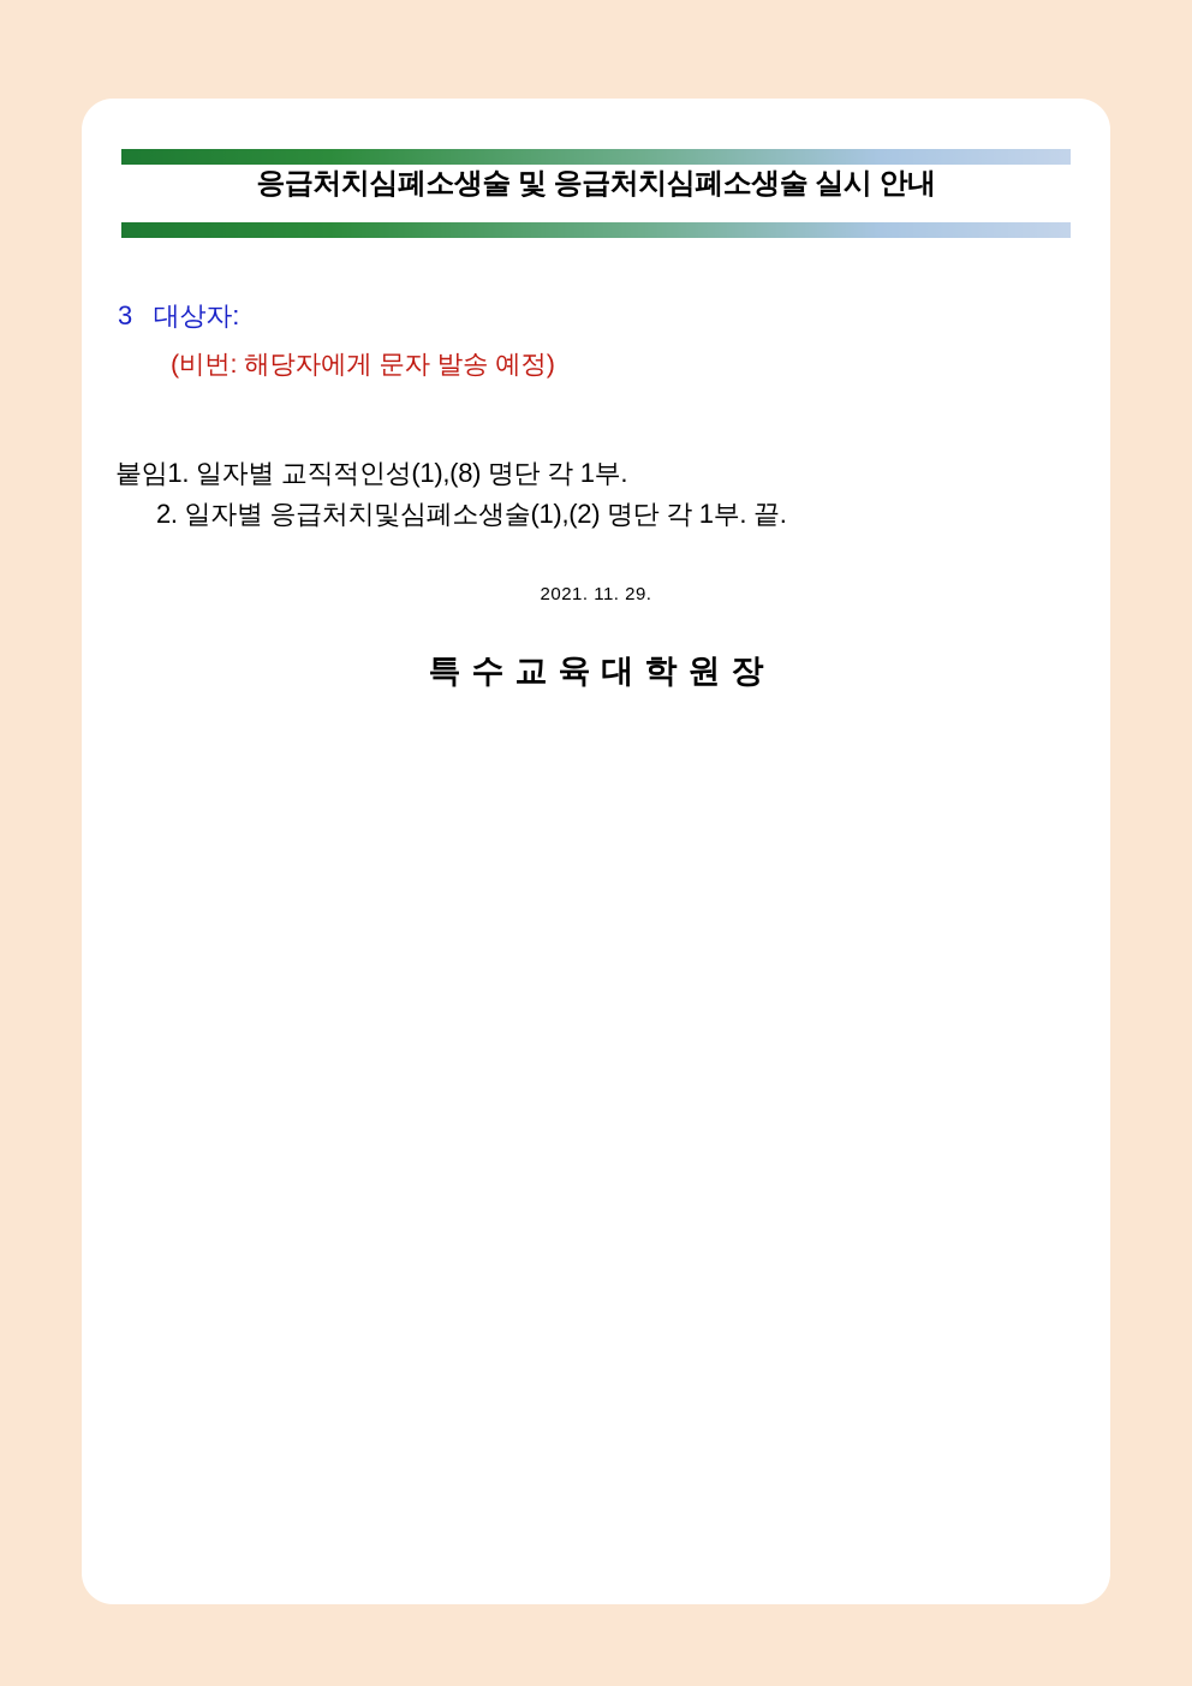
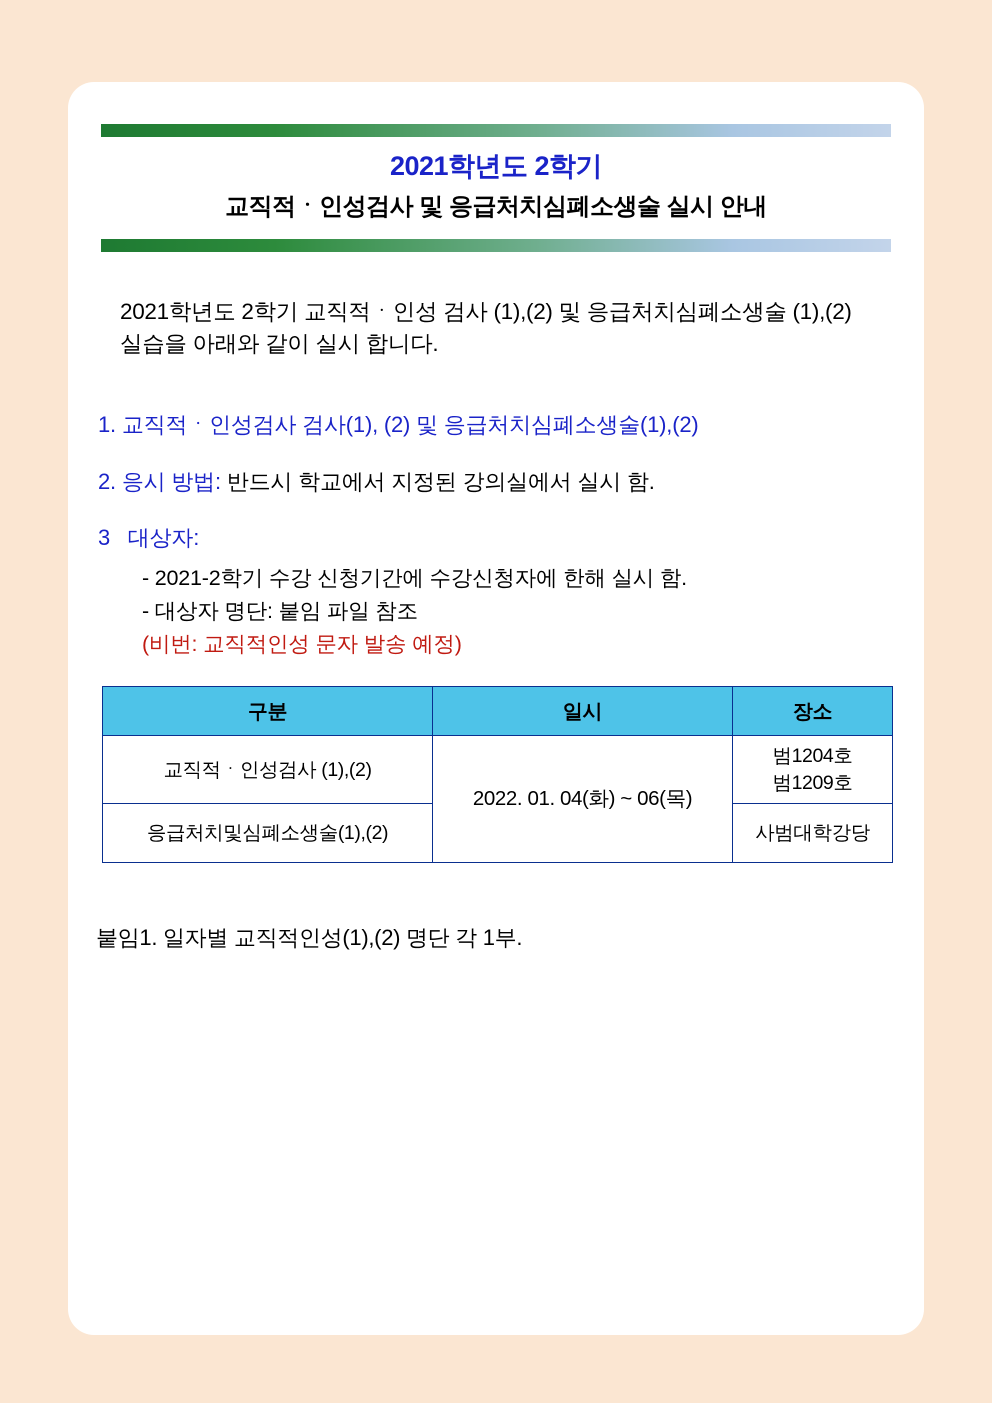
+ 2021학년도 2학기
- 응급처치심폐소생술 및 응급처치심폐소생술 실시 안내
+ 교직적ㆍ인성검사 및 응급처치심폐소생술 실시 안내
+ 2021학년도 2학기 교직적ㆍ인성 검사 (1),(2) 및 응급처치심폐소생술 (1),(2) 실습을 아래와 같이 실시 합니다.
+ 1. 교직적ㆍ인성검사 검사(1), (2) 및 응급처치심폐소생술(1),(2)
+ 2. 응시 방법: 반드시 학교에서 지정된 강의실에서 실시 함.
  3 대상자:
+ - 2021-2학기 수강 신청기간에 수강신청자에 한해 실시 함.
+ - 대상자 명단: 붙임 파일 참조
- (비번: 해당자에게 문자 발송 예정)
+ (비번: 교직적인성 문자 발송 예정)
+ 구분	일시	장소
+ 교직적ㆍ인성검사 (1),(2)	2022. 01. 04(화) ~ 06(목)	범1204호범1209호
+ 응급처치및심폐소생술(1),(2)	사범대학강당
- 붙임1. 일자별 교직적인성(1),(8) 명단 각 1부.
+ 붙임1. 일자별 교직적인성(1),(2) 명단 각 1부.
- 2. 일자별 응급처치및심폐소생술(1),(2) 명단 각 1부. 끝.
- 2021. 11. 29.
- 특수교육대학원장
